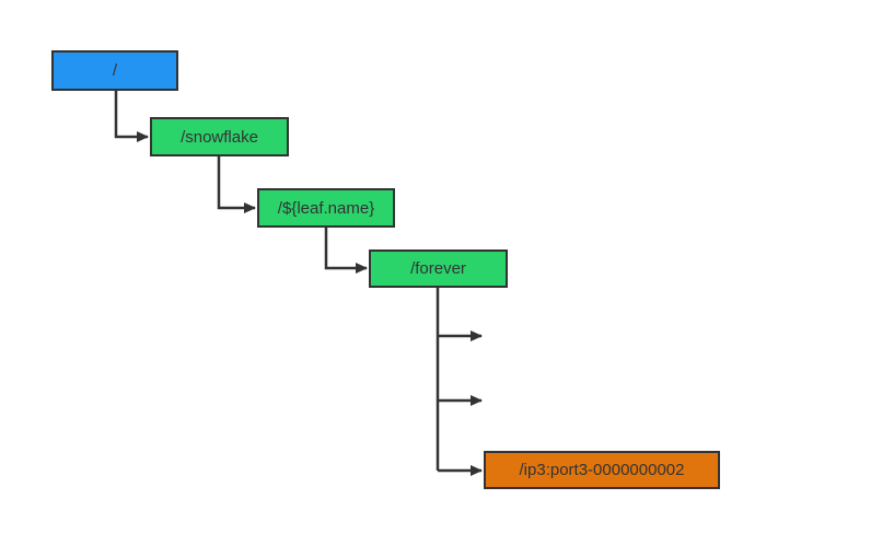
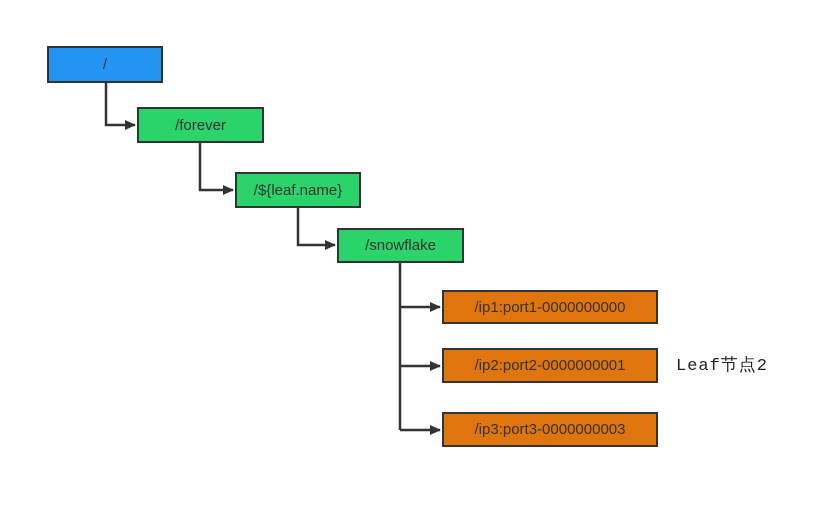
  /
- /snowflake
+ /forever
  /${leaf.name}
- /forever
+ /snowflake
+ /ip1:port1-0000000000
+ /ip2:port2-0000000001
- /ip3:port3-0000000002
+ /ip3:port3-0000000003
+ Leaf节点2
